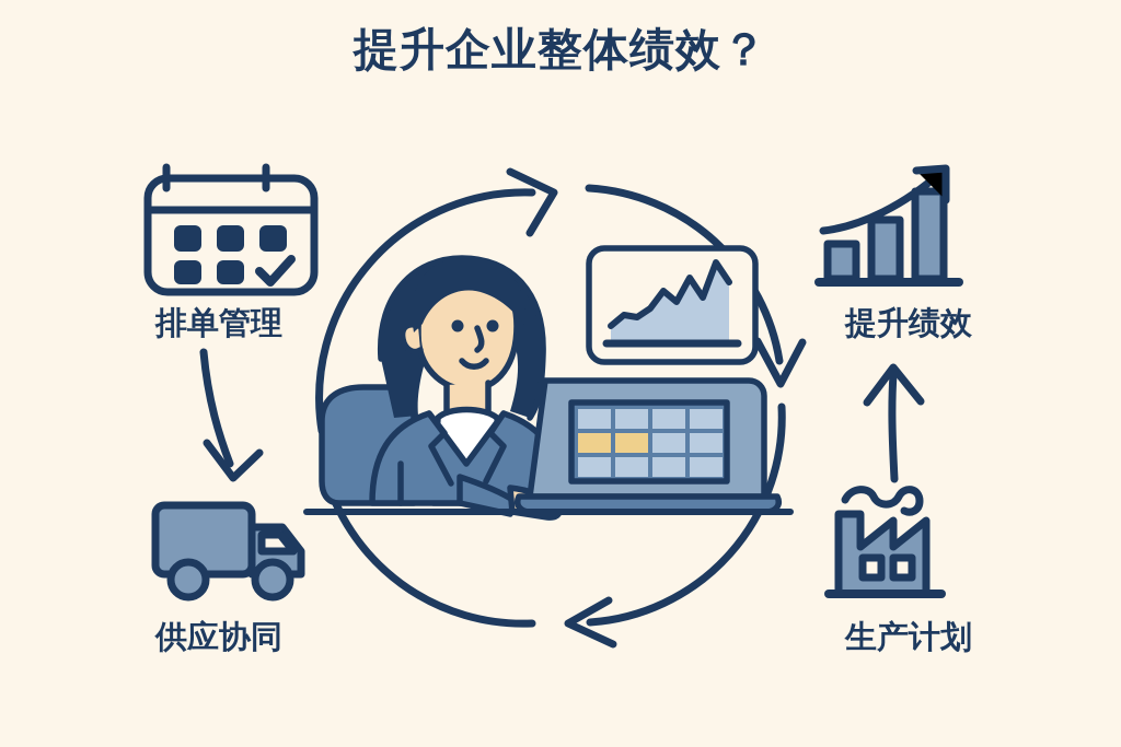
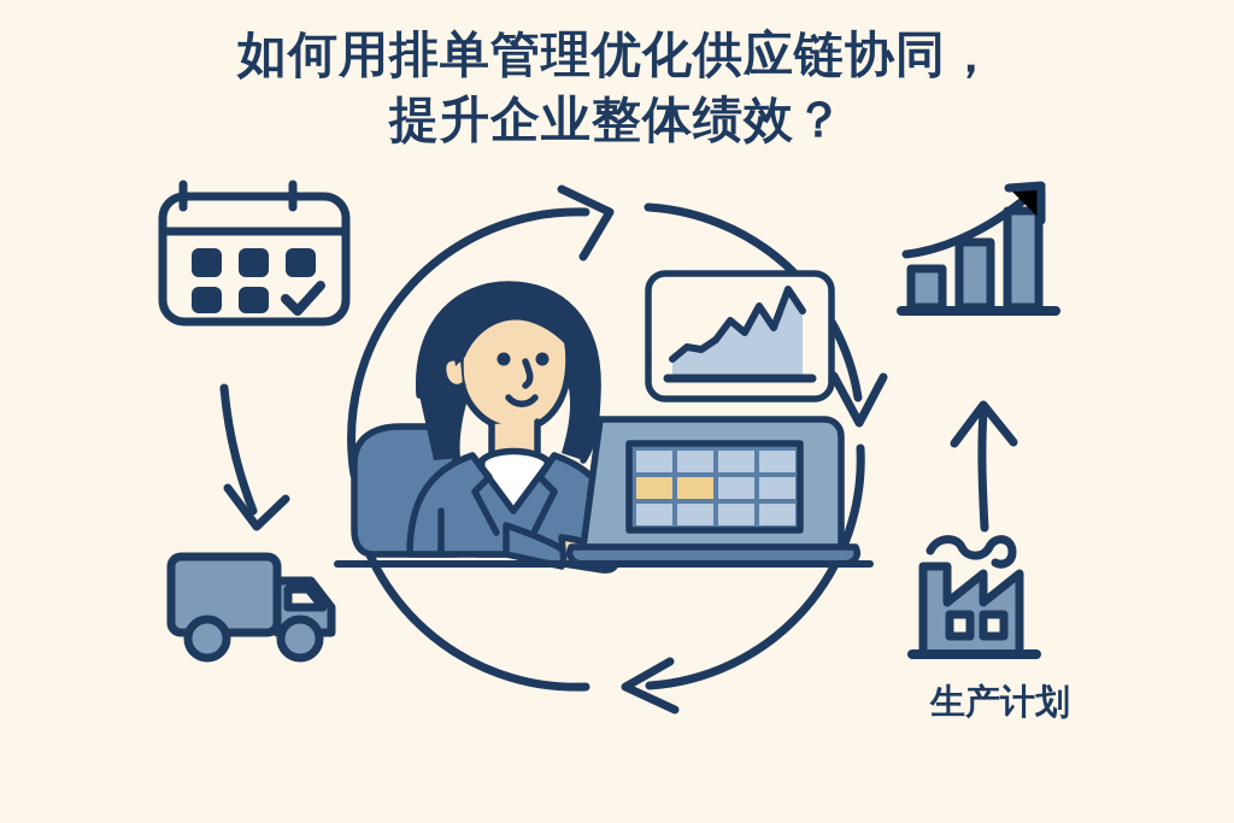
+ 如何用排单管理优化供应链协同，
  提升企业整体绩效？
- 排单管理
- 供应协同
- 提升绩效
  生产计划
